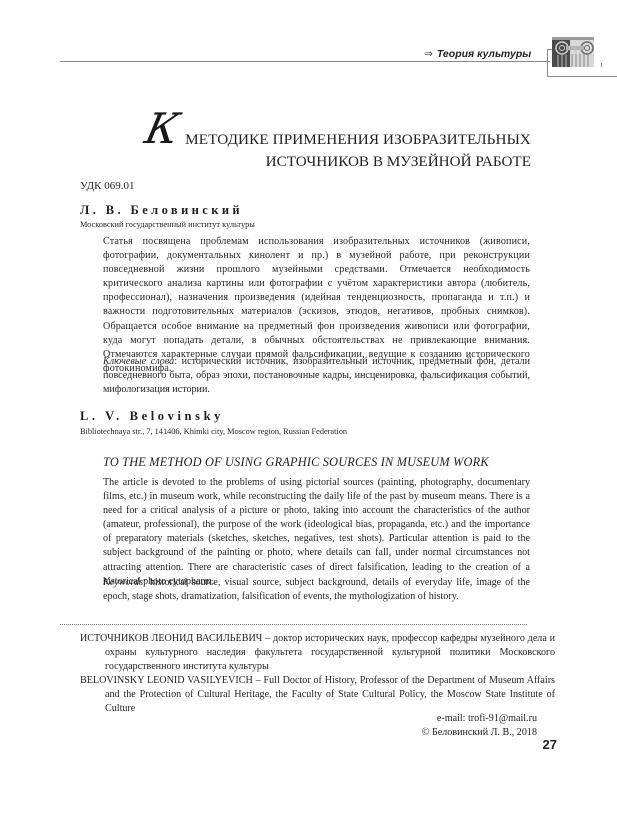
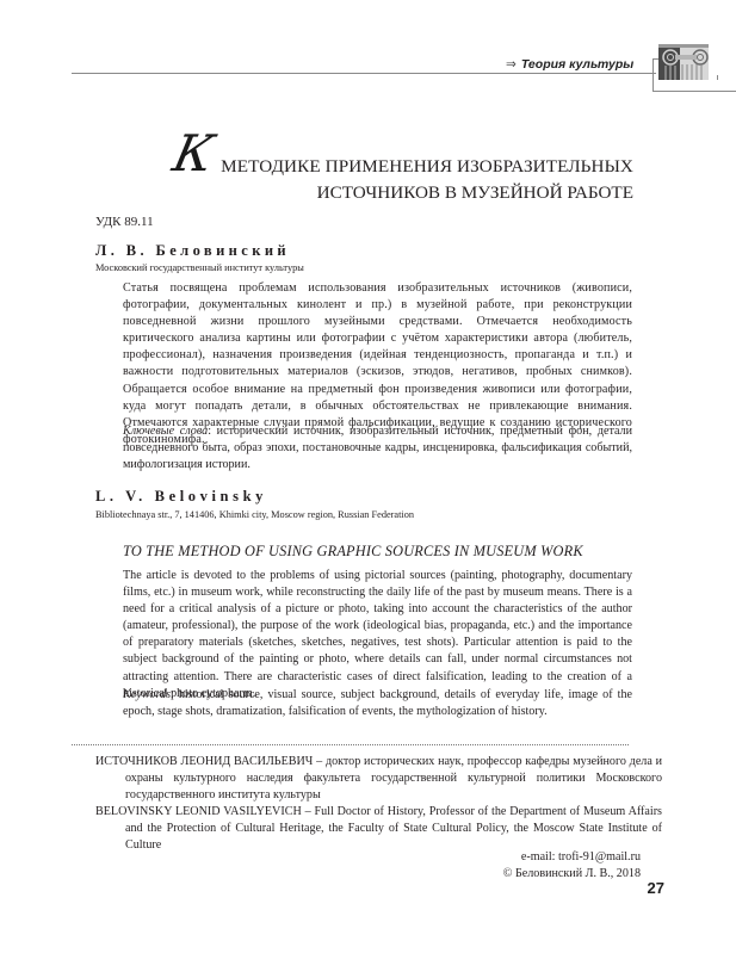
  ⇒ Теория культуры
  МЕТОДИКЕ ПРИМЕНЕНИЯ ИЗОБРАЗИТЕЛЬНЫХ
  ИСТОЧНИКОВ В МУЗЕЙНОЙ РАБОТЕ
- УДК 069.01
+ УДК 89.11
  Л. В. Беловинский
  Московский государственный институт культуры
  Статья посвящена проблемам использования изобразительных источников (живописи, фотографии, документальных кинолент и пр.) в музейной работе, при реконструкции повседневной жизни прошлого музейными средствами. Отмечается необходимость критического анализа картины или фотографии с учётом характеристики автора (любитель, профессионал), назначения произведения (идейная тенденциозность, пропаганда и т.п.) и важности подготовительных материалов (эскизов, этюдов, негативов, пробных снимков). Обращается особое внимание на предметный фон произведения живописи или фотографии, куда могут попадать детали, в обычных обстоятельствах не привлекающие внимания. Отмечаются характерные случаи прямой фальсификации, ведущие к созданию исторического фотокиномифа.
  Ключевые слова: исторический источник, изобразительный источник, предметный фон, детали повседневного быта, образ эпохи, постановочные кадры, инсценировка, фальсификация событий, мифологизация истории.
  L. V. Belovinsky
  Bibliotechnaya str., 7, 141406, Khimki city, Moscow region, Russian Federation
  TO THE METHOD OF USING GRAPHIC SOURCES IN MUSEUM WORK
  The article is devoted to the problems of using pictorial sources (painting, photography, documentary films, etc.) in museum work, while reconstructing the daily life of the past by museum means. There is a need for a critical analysis of a picture or photo, taking into account the characteristics of the author (amateur, professional), the purpose of the work (ideological bias, propaganda, etc.) and the importance of preparatory materials (sketches, sketches, negatives, test shots). Particular attention is paid to the subject background of the painting or photo, where details can fall, under normal circumstances not attracting attention. There are characteristic cases of direct falsification, leading to the creation of a historical photo cytopharm.
  Keywords: historical source, visual source, subject background, details of everyday life, image of the epoch, stage shots, dramatization, falsification of events, the mythologization of history.
  ИСТОЧНИКОВ ЛЕОНИД ВАСИЛЬЕВИЧ – доктор исторических наук, профессор кафедры музейного дела и охраны культурного наследия факультета государственной культурной политики Московского государственного института культуры
  BELOVINSKY LEONID VASILYEVICH – Full Doctor of History, Professor of the Department of Museum Affairs and the Protection of Cultural Heritage, the Faculty of State Cultural Policy, the Moscow State Institute of Culture
  e-mail: trofi-91@mail.ru
  © Беловинский Л. В., 2018
  27
